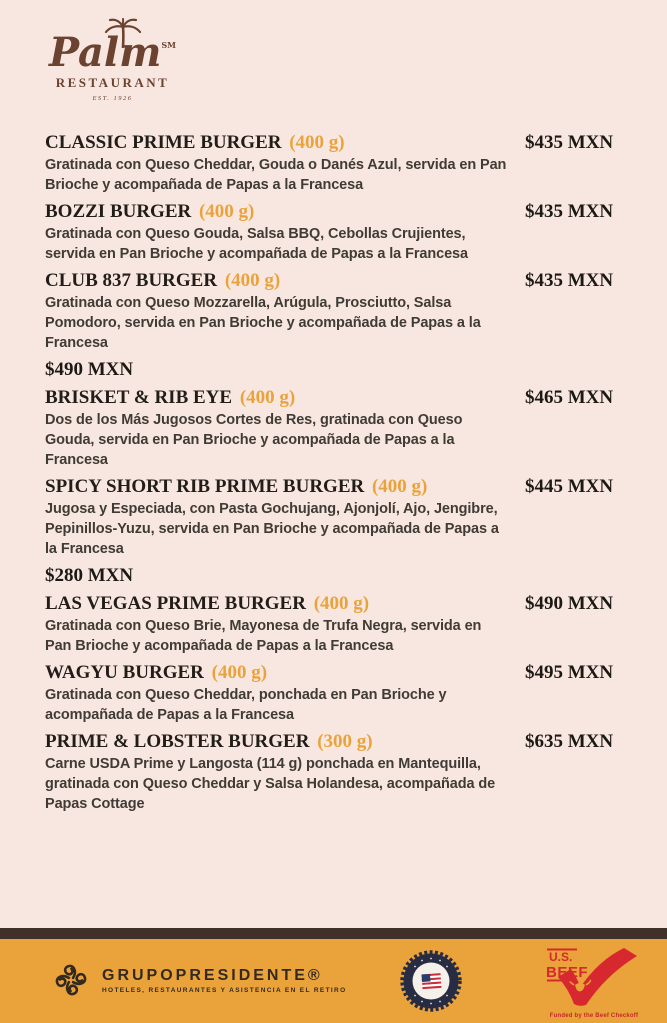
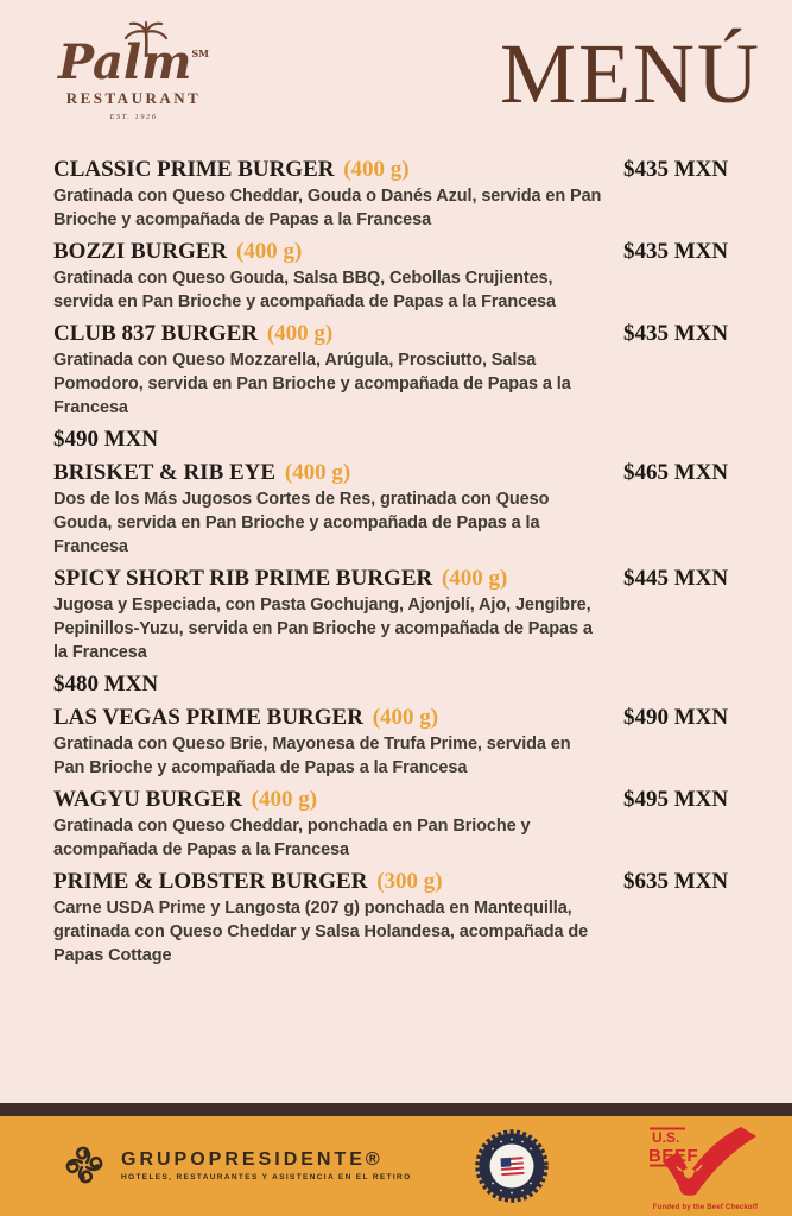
  PalmSM
  RESTAURANT
+ MENÚ
  CLASSIC PRIME BURGER (400 g)
  Gratinada con Queso Cheddar, Gouda o Danés Azul, servida en Pan Brioche y acompañada de Papas a la Francesa
  $435 MXN
  BOZZI BURGER (400 g)
  Gratinada con Queso Gouda, Salsa BBQ, Cebollas Crujientes, servida en Pan Brioche y acompañada de Papas a la Francesa
  $435 MXN
  CLUB 837 BURGER (400 g)
  Gratinada con Queso Mozzarella, Arúgula, Prosciutto, Salsa Pomodoro, servida en Pan Brioche y acompañada de Papas a la Francesa
  $435 MXN
  $490 MXN
  BRISKET & RIB EYE (400 g)
  Dos de los Más Jugosos Cortes de Res, gratinada con Queso Gouda, servida en Pan Brioche y acompañada de Papas a la Francesa
  $465 MXN
  SPICY SHORT RIB PRIME BURGER (400 g)
  Jugosa y Especiada, con Pasta Gochujang, Ajonjolí, Ajo, Jengibre, Pepinillos-Yuzu, servida en Pan Brioche y acompañada de Papas a la Francesa
  $445 MXN
- $280 MXN
+ $480 MXN
  LAS VEGAS PRIME BURGER (400 g)
- Gratinada con Queso Brie, Mayonesa de Trufa Negra, servida en Pan Brioche y acompañada de Papas a la Francesa
+ Gratinada con Queso Brie, Mayonesa de Trufa Prime, servida en Pan Brioche y acompañada de Papas a la Francesa
  $490 MXN
  WAGYU BURGER (400 g)
  Gratinada con Queso Cheddar, ponchada en Pan Brioche y acompañada de Papas a la Francesa
  $495 MXN
  PRIME & LOBSTER BURGER (300 g)
- Carne USDA Prime y Langosta (114 g) ponchada en Mantequilla, gratinada con Queso Cheddar y Salsa Holandesa, acompañada de Papas Cottage
+ Carne USDA Prime y Langosta (207 g) ponchada en Mantequilla, gratinada con Queso Cheddar y Salsa Holandesa, acompañada de Papas Cottage
  $635 MXN
  GRUPOPRESIDENTE®
  U.S.
  BEEF
